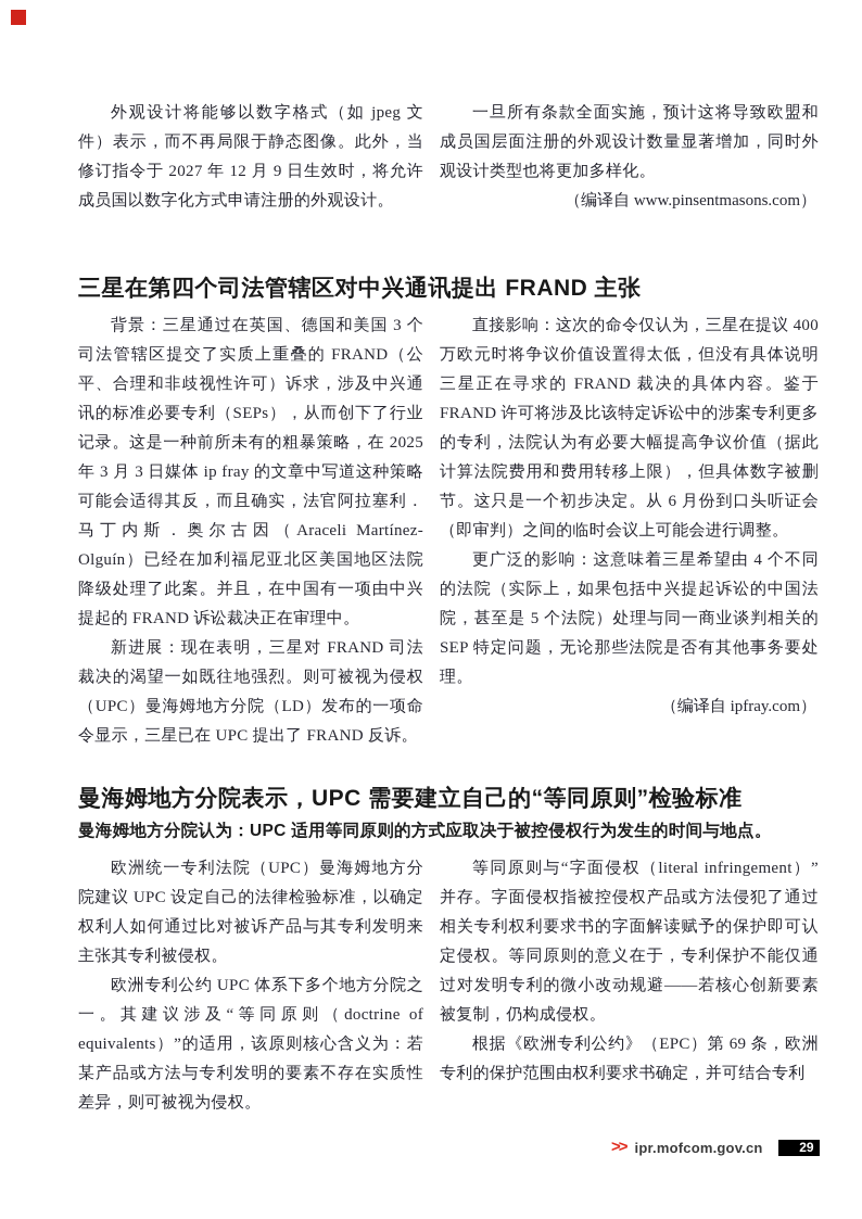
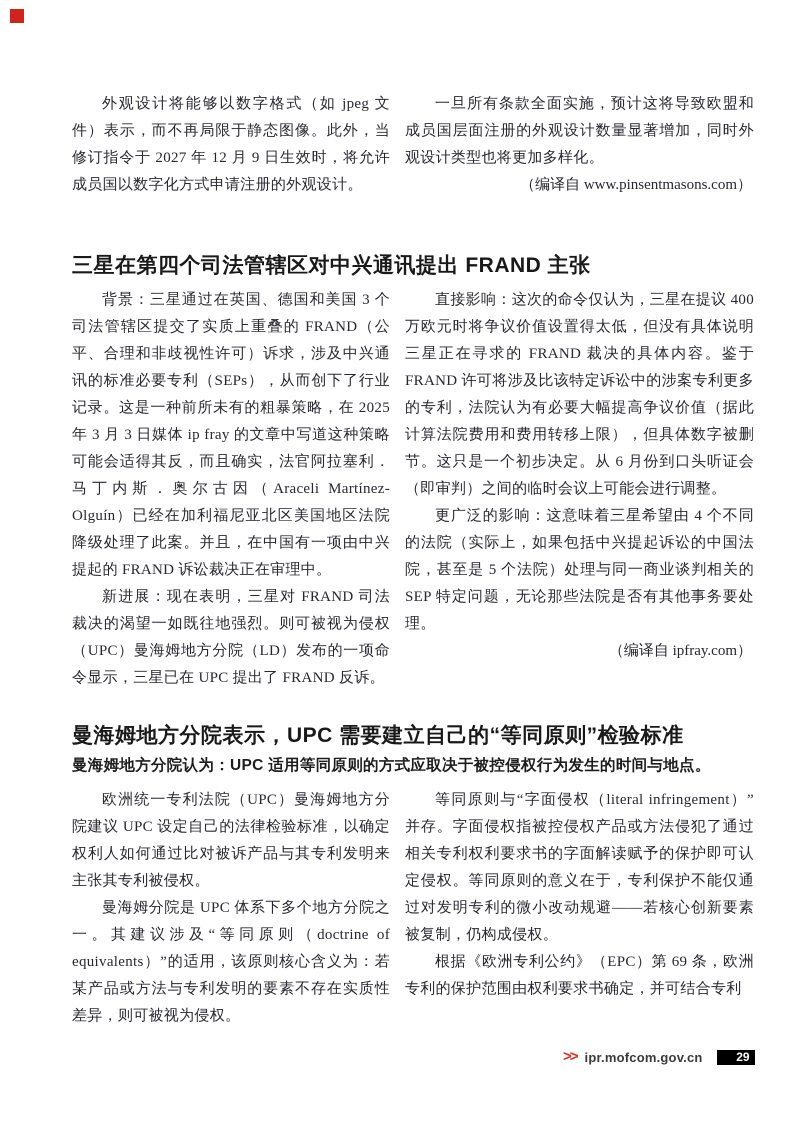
  外观设计将能够以数字格式（如 jpeg 文件）表示，而不再局限于静态图像。此外，当修订指令于 2027 年 12 月 9 日生效时，将允许成员国以数字化方式申请注册的外观设计。
  一旦所有条款全面实施，预计这将导致欧盟和成员国层面注册的外观设计数量显著增加，同时外观设计类型也将更加多样化。
  （编译自 www.pinsentmasons.com）
  三星在第四个司法管辖区对中兴通讯提出 FRAND 主张
  背景：三星通过在英国、德国和美国 3 个司法管辖区提交了实质上重叠的 FRAND（公平、合理和非歧视性许可）诉求，涉及中兴通讯的标准必要专利（SEPs），从而创下了行业记录。这是一种前所未有的粗暴策略，在 2025 年 3 月 3 日媒体 ip fray 的文章中写道这种策略可能会适得其反，而且确实，法官阿拉塞利．马丁内斯．奥尔古因（Araceli Martínez-Olguín）已经在加利福尼亚北区美国地区法院降级处理了此案。并且，在中国有一项由中兴提起的 FRAND 诉讼裁决正在审理中。
  新进展：现在表明，三星对 FRAND 司法裁决的渴望一如既往地强烈。则可被视为侵权（UPC）曼海姆地方分院（LD）发布的一项命令显示，三星已在 UPC 提出了 FRAND 反诉。
  直接影响：这次的命令仅认为，三星在提议 400 万欧元时将争议价值设置得太低，但没有具体说明三星正在寻求的 FRAND 裁决的具体内容。鉴于 FRAND 许可将涉及比该特定诉讼中的涉案专利更多的专利，法院认为有必要大幅提高争议价值（据此计算法院费用和费用转移上限），但具体数字被删节。这只是一个初步决定。从 6 月份到口头听证会（即审判）之间的临时会议上可能会进行调整。
  更广泛的影响：这意味着三星希望由 4 个不同的法院（实际上，如果包括中兴提起诉讼的中国法院，甚至是 5 个法院）处理与同一商业谈判相关的 SEP 特定问题，无论那些法院是否有其他事务要处理。
  （编译自 ipfray.com）
  曼海姆地方分院表示，UPC 需要建立自己的“等同原则”检验标准
  曼海姆地方分院认为：UPC 适用等同原则的方式应取决于被控侵权行为发生的时间与地点。
  欧洲统一专利法院（UPC）曼海姆地方分院建议 UPC 设定自己的法律检验标准，以确定权利人如何通过比对被诉产品与其专利发明来主张其专利被侵权。
- 欧洲专利公约 UPC 体系下多个地方分院之一。其建议涉及“等同原则（doctrine of equivalents）”的适用，该原则核心含义为：若某产品或方法与专利发明的要素不存在实质性差异，则可被视为侵权。
+ 曼海姆分院是 UPC 体系下多个地方分院之一。其建议涉及“等同原则（doctrine of equivalents）”的适用，该原则核心含义为：若某产品或方法与专利发明的要素不存在实质性差异，则可被视为侵权。
  等同原则与“字面侵权（literal infringement）”并存。字面侵权指被控侵权产品或方法侵犯了通过相关专利权利要求书的字面解读赋予的保护即可认定侵权。等同原则的意义在于，专利保护不能仅通过对发明专利的微小改动规避——若核心创新要素被复制，仍构成侵权。
  根据《欧洲专利公约》（EPC）第 69 条，欧洲专利的保护范围由权利要求书确定，并可结合专利
  >>
  ipr.mofcom.gov.cn
  29
